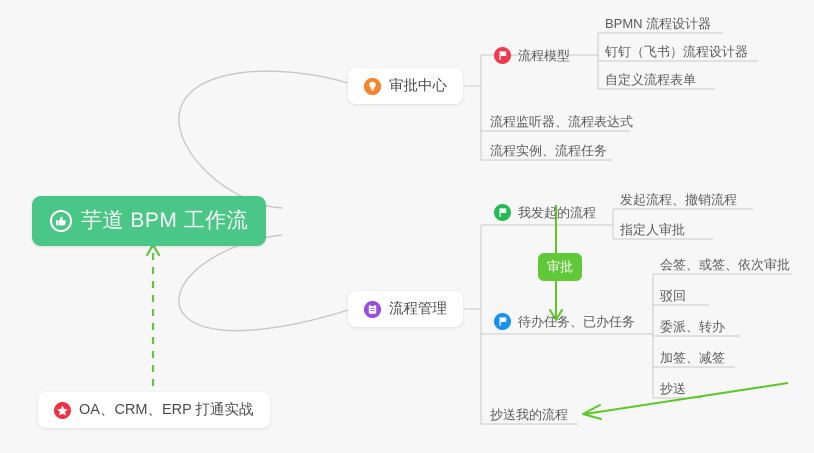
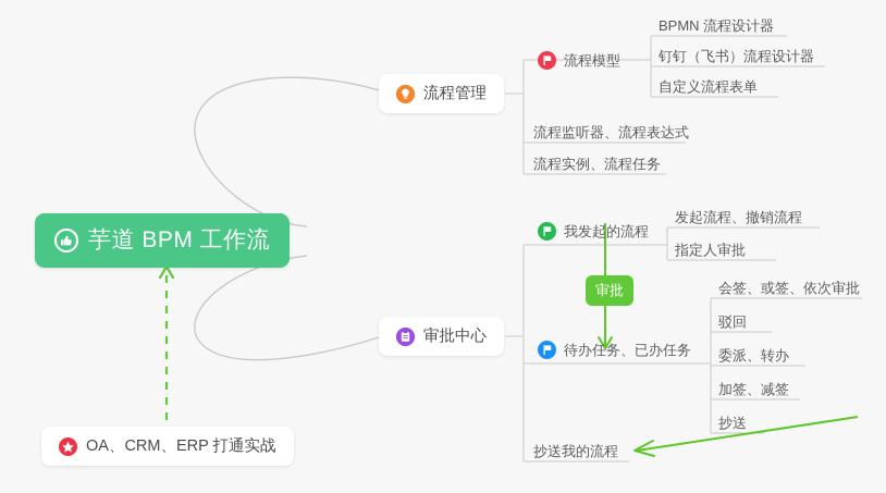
  芋道 BPM 工作流
- 审批中心
+ 流程管理
  流程模型
  BPMN 流程设计器
  钉钉（飞书）流程设计器
  自定义流程表单
  流程监听器、流程表达式
  流程实例、流程任务
- 流程管理
+ 审批中心
  我发起的流程
  发起流程、撤销流程
  指定人审批
  审批
  待办任务、已办任务
  会签、或签、依次审批
  驳回
  委派、转办
  加签、减签
  抄送
  抄送我的流程
  OA、CRM、ERP 打通实战
